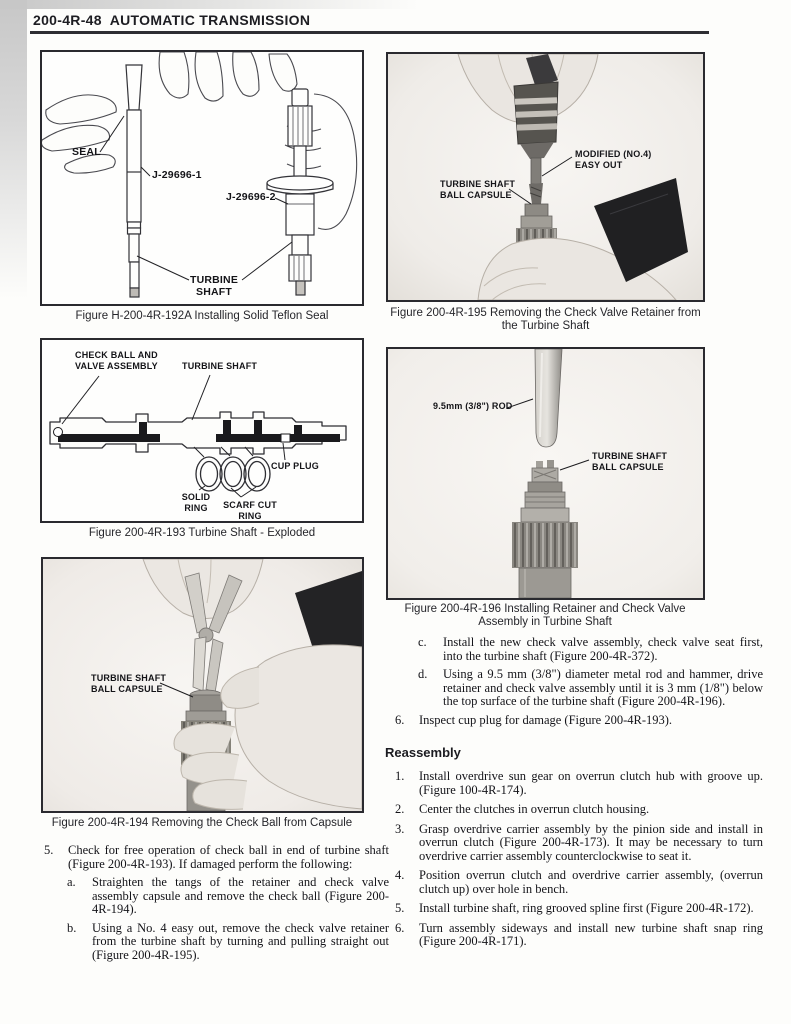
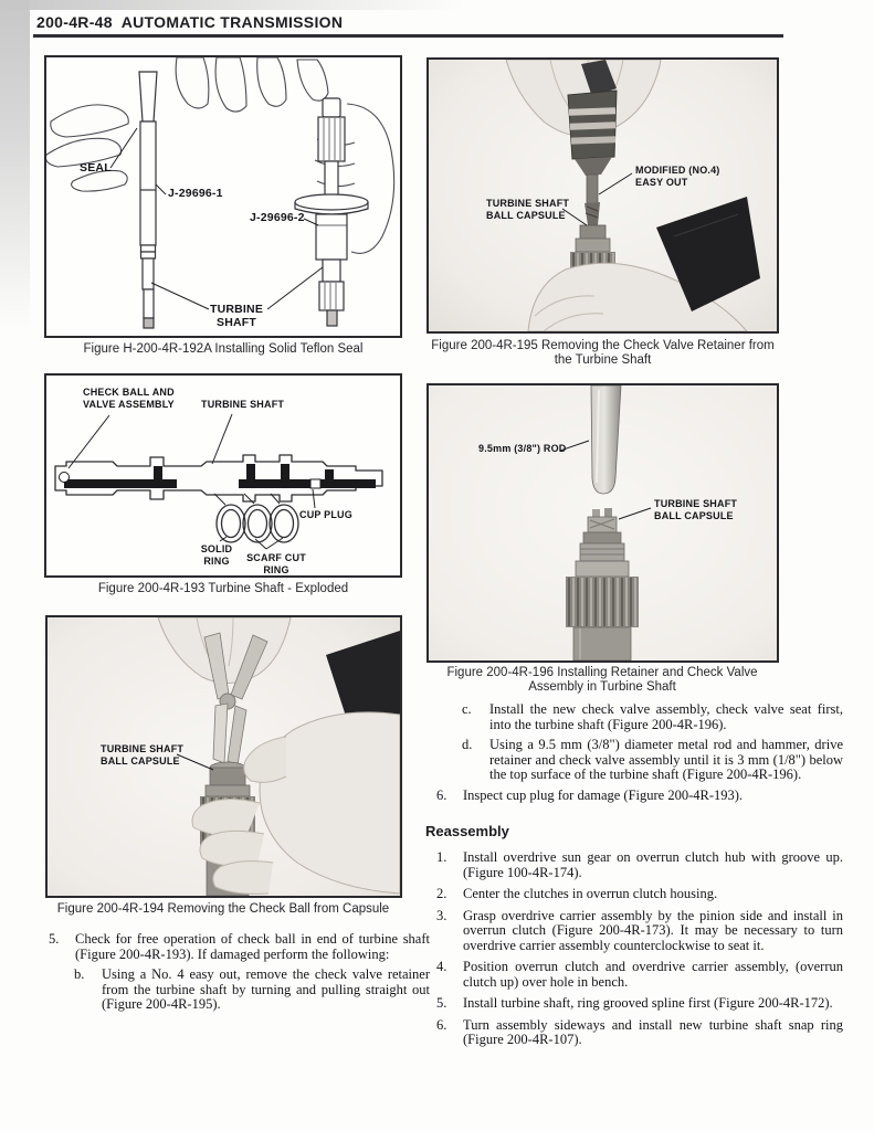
  200-4R-48 AUTOMATIC TRANSMISSION
  SEAL
  J-29696-1
  J-29696-2
  TURBINE
  SHAFT
  Figure H-200-4R-192A Installing Solid Teflon Seal
  MODIFIED (NO.4)
  EASY OUT
  TURBINE SHAFT
  BALL CAPSULE
  Figure 200-4R-195 Removing the Check Valve Retainer from the Turbine Shaft
  CHECK BALL AND
  VALVE ASSEMBLY
  TURBINE SHAFT
  CUP PLUG
  SOLID
  RING
  SCARF CUT
  RING
  Figure 200-4R-193 Turbine Shaft - Exploded
  9.5mm (3/8") ROD
  TURBINE SHAFT
  BALL CAPSULE
  Figure 200-4R-196 Installing Retainer and Check Valve Assembly in Turbine Shaft
  TURBINE SHAFT
  BALL CAPSULE
  Figure 200-4R-194 Removing the Check Ball from Capsule
  5.
  Check for free operation of check ball in end of turbine shaft (Figure 200-4R-193). If damaged perform the following:
- a.
- Straighten the tangs of the retainer and check valve assembly capsule and remove the check ball (Figure 200-4R-194).
  b.
  Using a No. 4 easy out, remove the check valve retainer from the turbine shaft by turning and pulling straight out (Figure 200-4R-195).
  c.
- Install the new check valve assembly, check valve seat first, into the turbine shaft (Figure 200-4R-372).
+ Install the new check valve assembly, check valve seat first, into the turbine shaft (Figure 200-4R-196).
  d.
  Using a 9.5 mm (3/8") diameter metal rod and hammer, drive retainer and check valve assembly until it is 3 mm (1/8") below the top surface of the turbine shaft (Figure 200-4R-196).
  6.
  Inspect cup plug for damage (Figure 200-4R-193).
  Reassembly
  1.
  Install overdrive sun gear on overrun clutch hub with groove up. (Figure 100-4R-174).
  2.
  Center the clutches in overrun clutch housing.
  3.
  Grasp overdrive carrier assembly by the pinion side and install in overrun clutch (Figure 200-4R-173). It may be necessary to turn overdrive carrier assembly counterclockwise to seat it.
  4.
  Position overrun clutch and overdrive carrier assembly, (overrun clutch up) over hole in bench.
  5.
  Install turbine shaft, ring grooved spline first (Figure 200-4R-172).
  6.
- Turn assembly sideways and install new turbine shaft snap ring (Figure 200-4R-171).
+ Turn assembly sideways and install new turbine shaft snap ring (Figure 200-4R-107).
